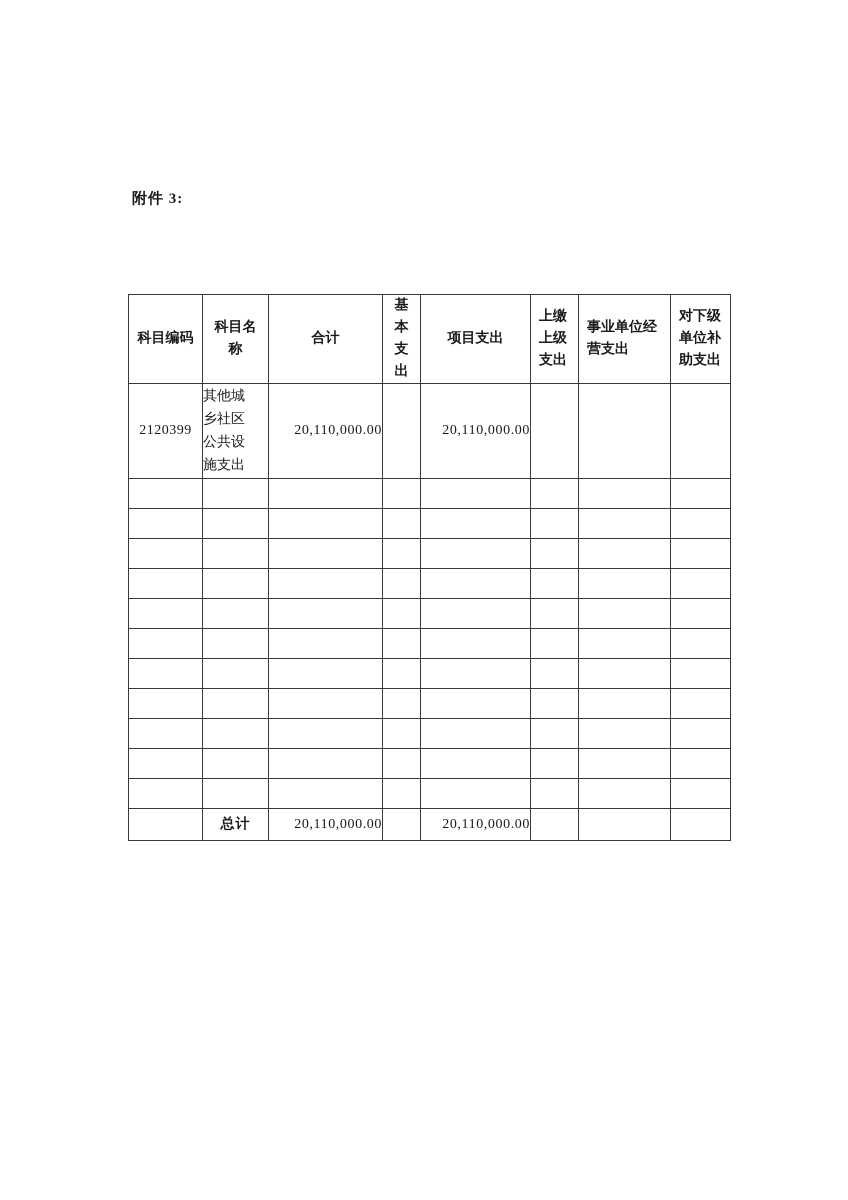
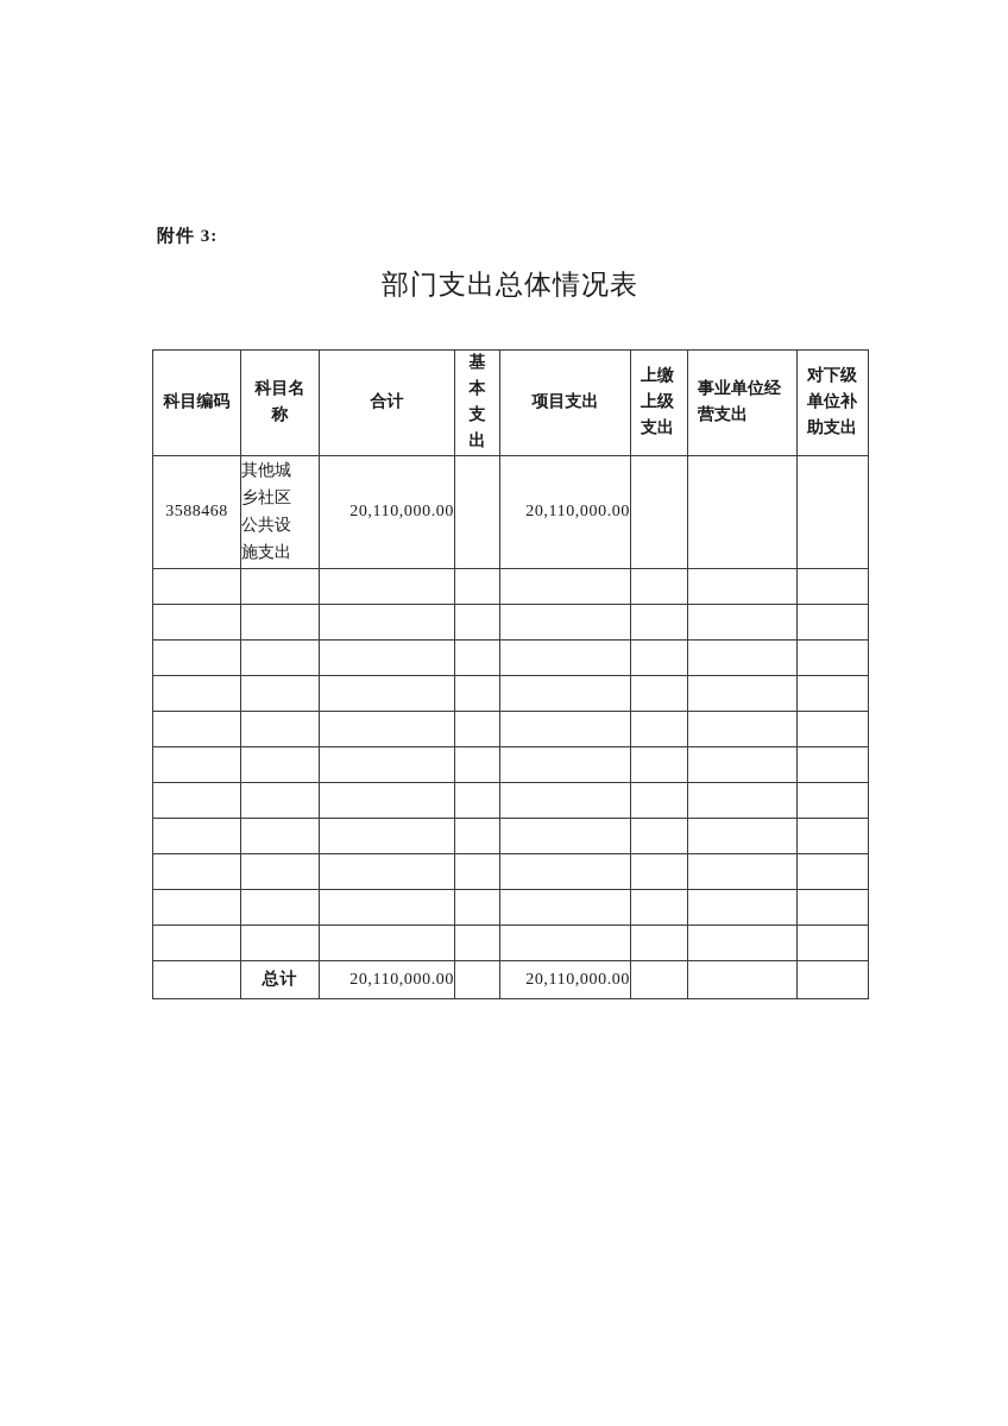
  附件 3:
+ 部门支出总体情况表
  科目编码	科目名 称	合计	基 本 支 出	项目支出	上缴 上级 支出	事业单位经 营支出	对下级 单位补 助支出
- 2120399	其他城 乡社区 公共设 施支出	20,110,000.00		20,110,000.00
+ 3588468	其他城 乡社区 公共设 施支出	20,110,000.00		20,110,000.00
  	总计	20,110,000.00		20,110,000.00
